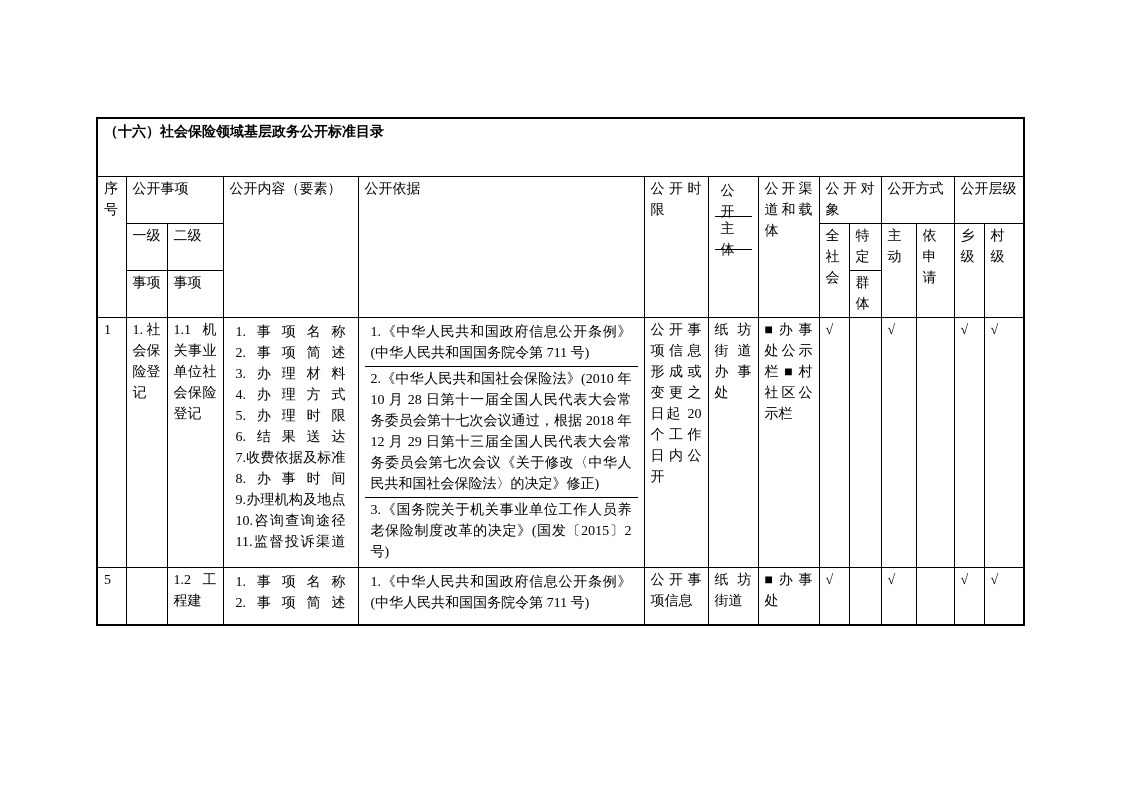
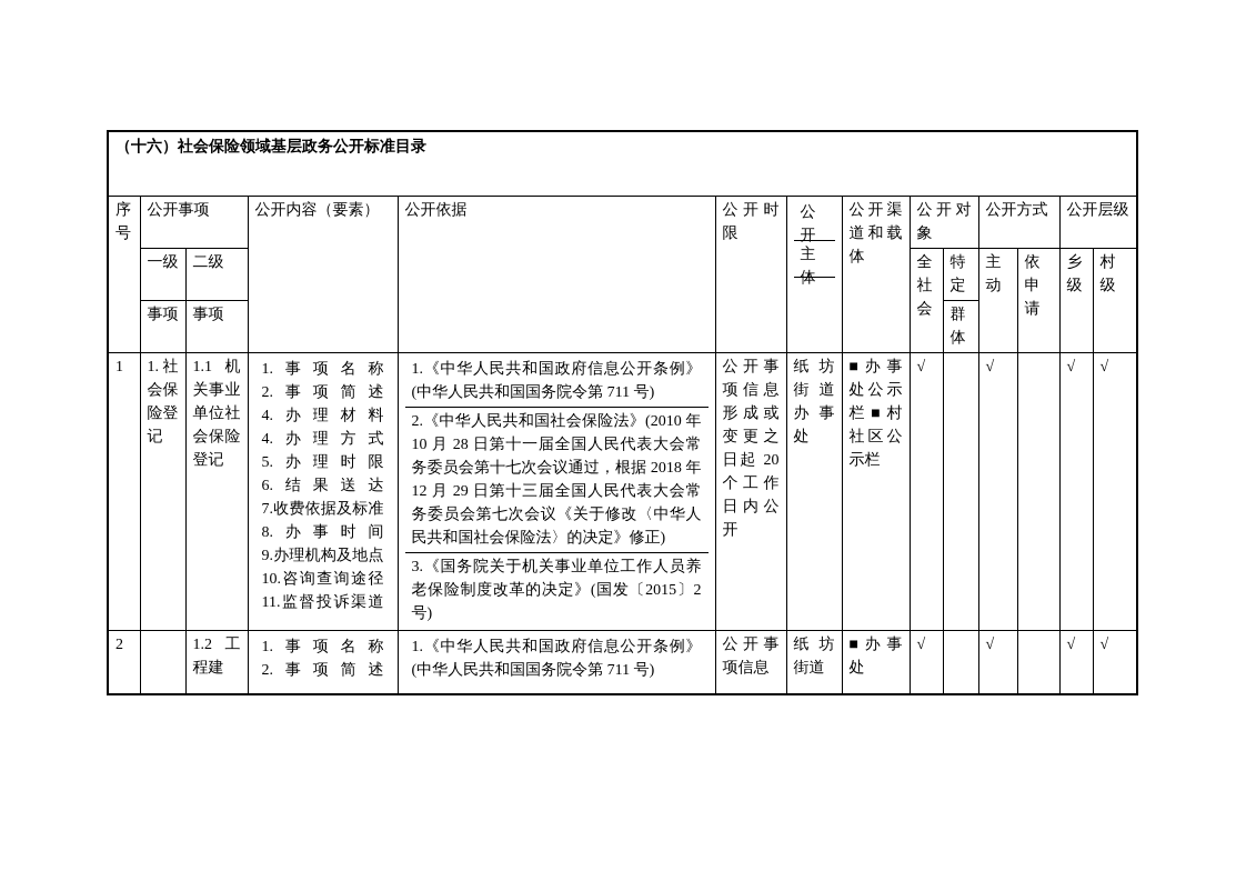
  （十六）社会保险领域基层政务公开标准目录
  序号	公开事项	公开内容（要素）	公开依据	公开时限	公开 主体	公开渠道和载体	公开对象	公开方式	公开层级
  一级	二级	全社会	特定	主动	依申请	乡级	村级
  事项	事项	群体
- 1	1.社会保险登记	1.1 机关事业单位社会保险登记	1.事项名称 2.事项简述 3.办理材料 4.办理方式 5.办理时限 6.结果送达 7.收费依据及标准 8.办事时间 9.办理机构及地点 10.咨询查询途径 11.监督投诉渠道	1.《中华人民共和国政府信息公开条例》(中华人民共和国国务院令第 711 号) 2.《中华人民共和国社会保险法》(2010 年 10 月 28 日第十一届全国人民代表大会常务委员会第十七次会议通过，根据 2018 年 12 月 29 日第十三届全国人民代表大会常务委员会第七次会议《关于修改〈中华人民共和国社会保险法〉的决定》修正) 3.《国务院关于机关事业单位工作人员养老保险制度改革的决定》(国发〔2015〕2 号)	公开事项信息形成或变更之日起 20 个工作日内公开	纸坊街道办事处	■办事处公示栏■村社区公示栏	√		√		√	√
+ 1	1.社会保险登记	1.1 机关事业单位社会保险登记	1.事项名称 2.事项简述 4.办理材料 4.办理方式 5.办理时限 6.结果送达 7.收费依据及标准 8.办事时间 9.办理机构及地点 10.咨询查询途径 11.监督投诉渠道	1.《中华人民共和国政府信息公开条例》(中华人民共和国国务院令第 711 号) 2.《中华人民共和国社会保险法》(2010 年 10 月 28 日第十一届全国人民代表大会常务委员会第十七次会议通过，根据 2018 年 12 月 29 日第十三届全国人民代表大会常务委员会第七次会议《关于修改〈中华人民共和国社会保险法〉的决定》修正) 3.《国务院关于机关事业单位工作人员养老保险制度改革的决定》(国发〔2015〕2 号)	公开事项信息形成或变更之日起 20 个工作日内公开	纸坊街道办事处	■办事处公示栏■村社区公示栏	√		√		√	√
- 5		1.2 工程建	1.事项名称 2.事项简述	1.《中华人民共和国政府信息公开条例》(中华人民共和国国务院令第 711 号)	公开事项信息	纸坊街道	■办事处	√		√		√	√
+ 2		1.2 工程建	1.事项名称 2.事项简述	1.《中华人民共和国政府信息公开条例》(中华人民共和国国务院令第 711 号)	公开事项信息	纸坊街道	■办事处	√		√		√	√
